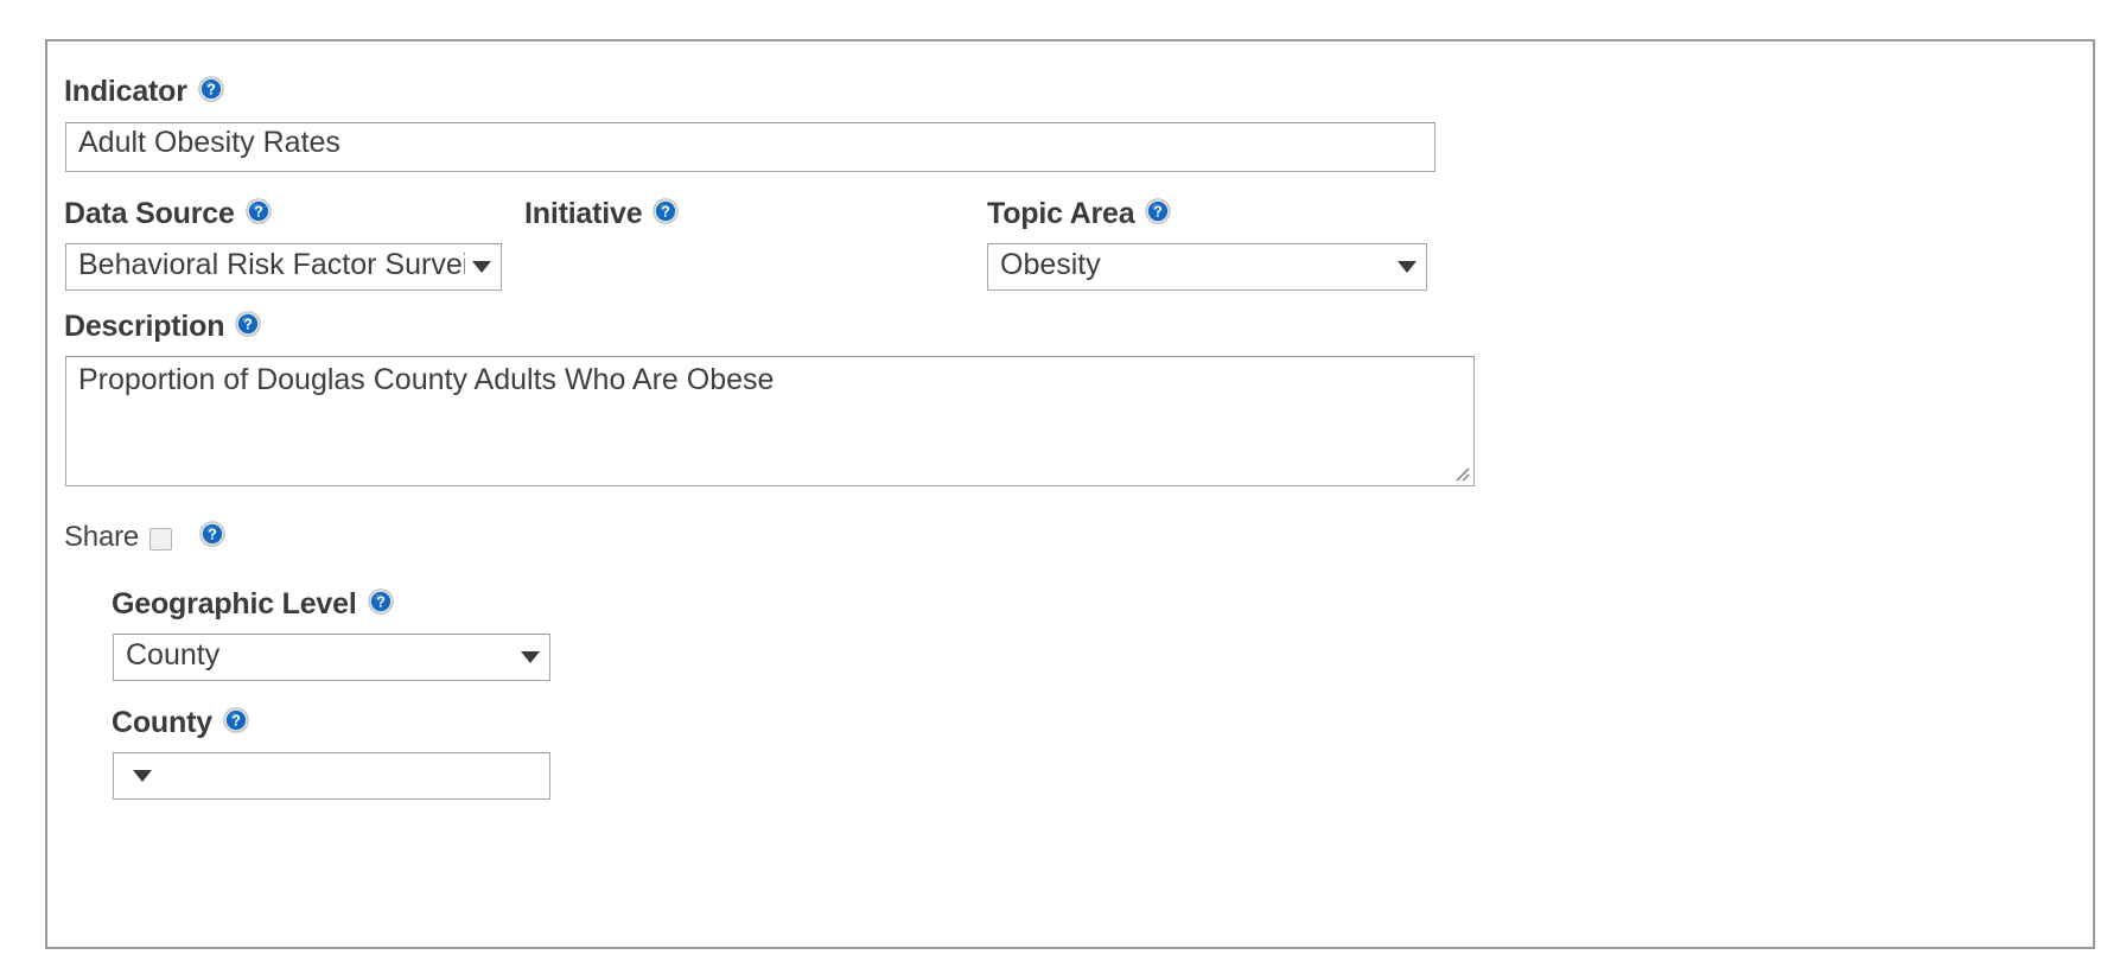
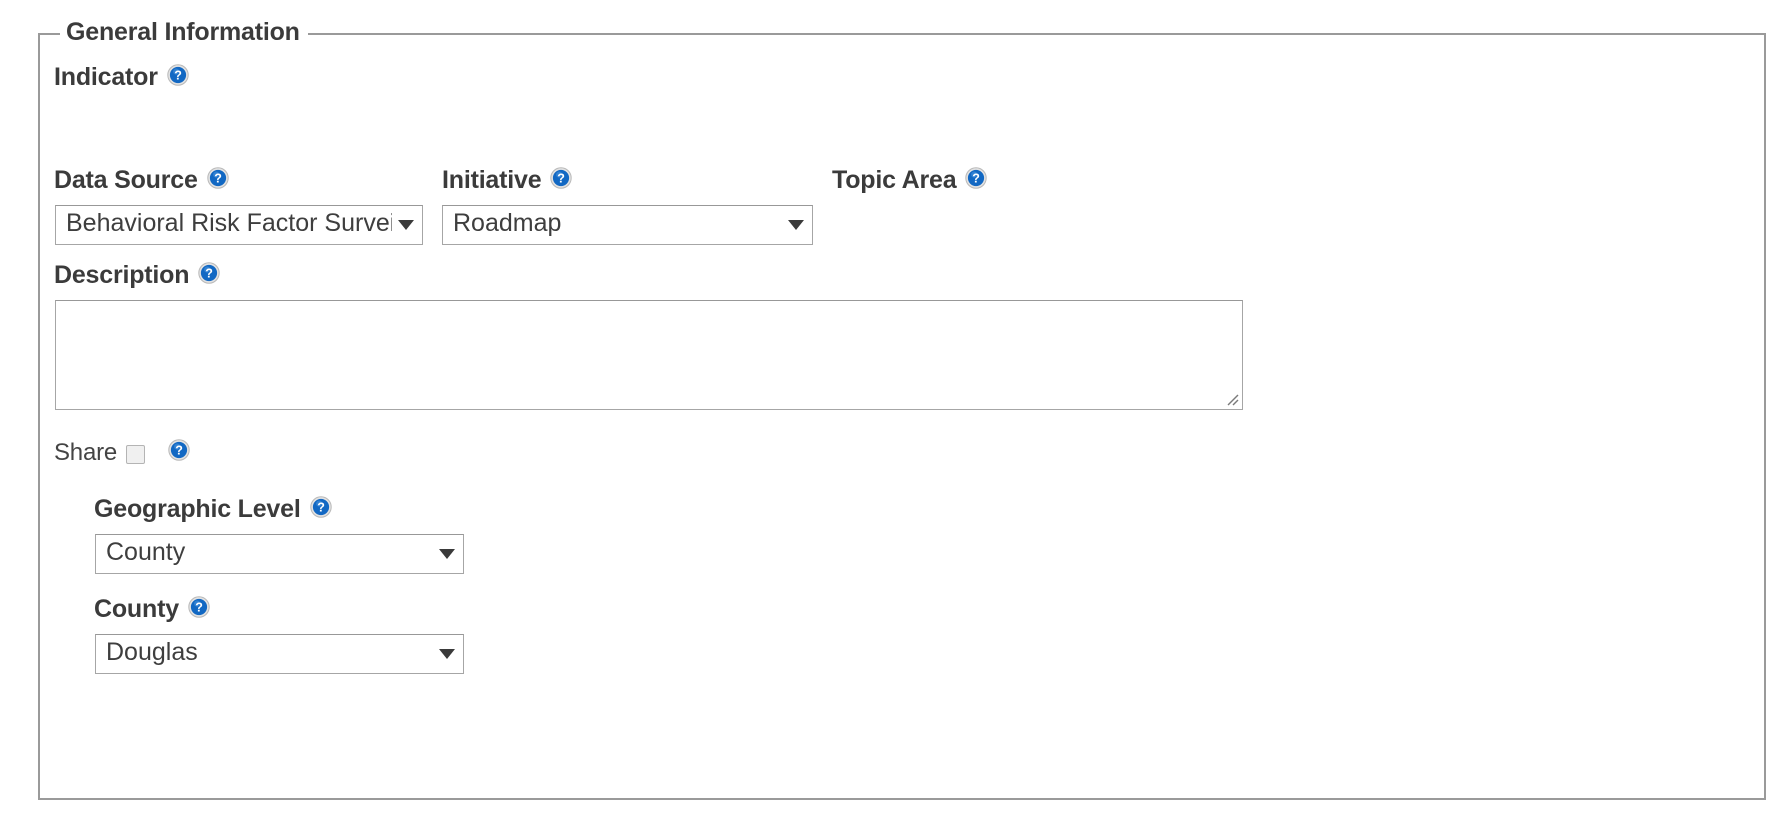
+ General Information
  Indicator
  ?
- Adult Obesity Rates
  Data Source
  ?
  Behavioral Risk Factor Surve
  Initiative
  ?
+ Roadmap
  Topic Area
  ?
- Obesity
  Description
  ?
- Proportion of Douglas County Adults Who Are Obese
  Share
  ?
  Geographic Level
  ?
  County
  County
  ?
+ Douglas
